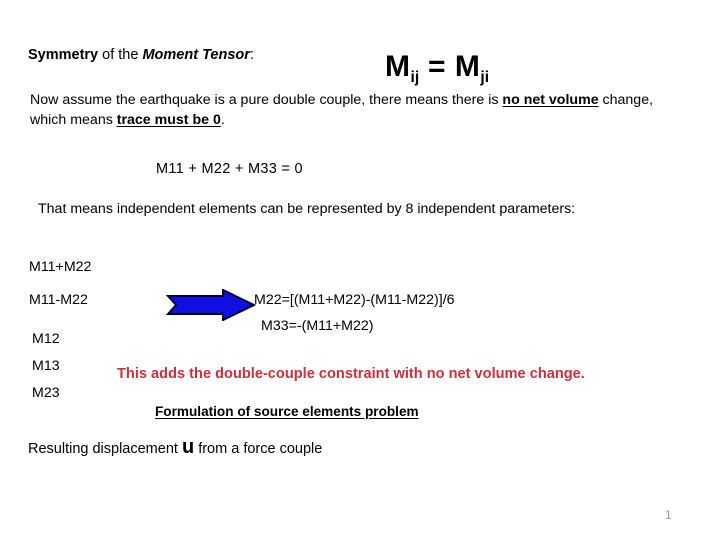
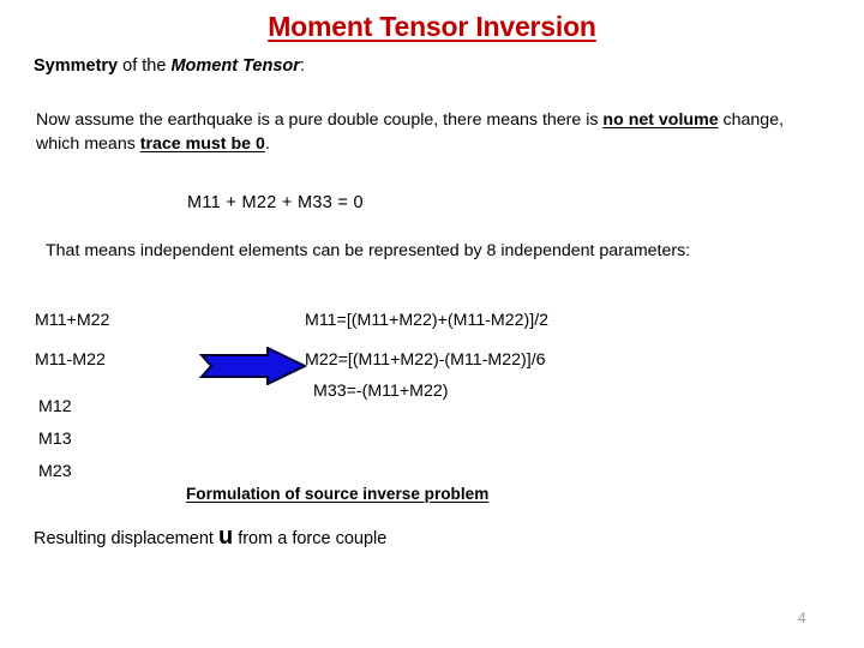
+ Moment Tensor Inversion
  Symmetry of the Moment Tensor:
- Mij = Mji
  Now assume the earthquake is a pure double couple, there means there is no net volume change, which means trace must be 0.
  M11 + M22 + M33 = 0
  That means independent elements can be represented by 8 independent parameters:
  M11+M22
  M11-M22
  M12
  M13
  M23
+ M11=[(M11+M22)+(M11-M22)]/2
  M22=[(M11+M22)-(M11-M22)]/6
  M33=-(M11+M22)
- This adds the double-couple constraint with no net volume change.
- Formulation of source elements problem
+ Formulation of source inverse problem
  Resulting displacement u from a force couple
- 1
+ 4
